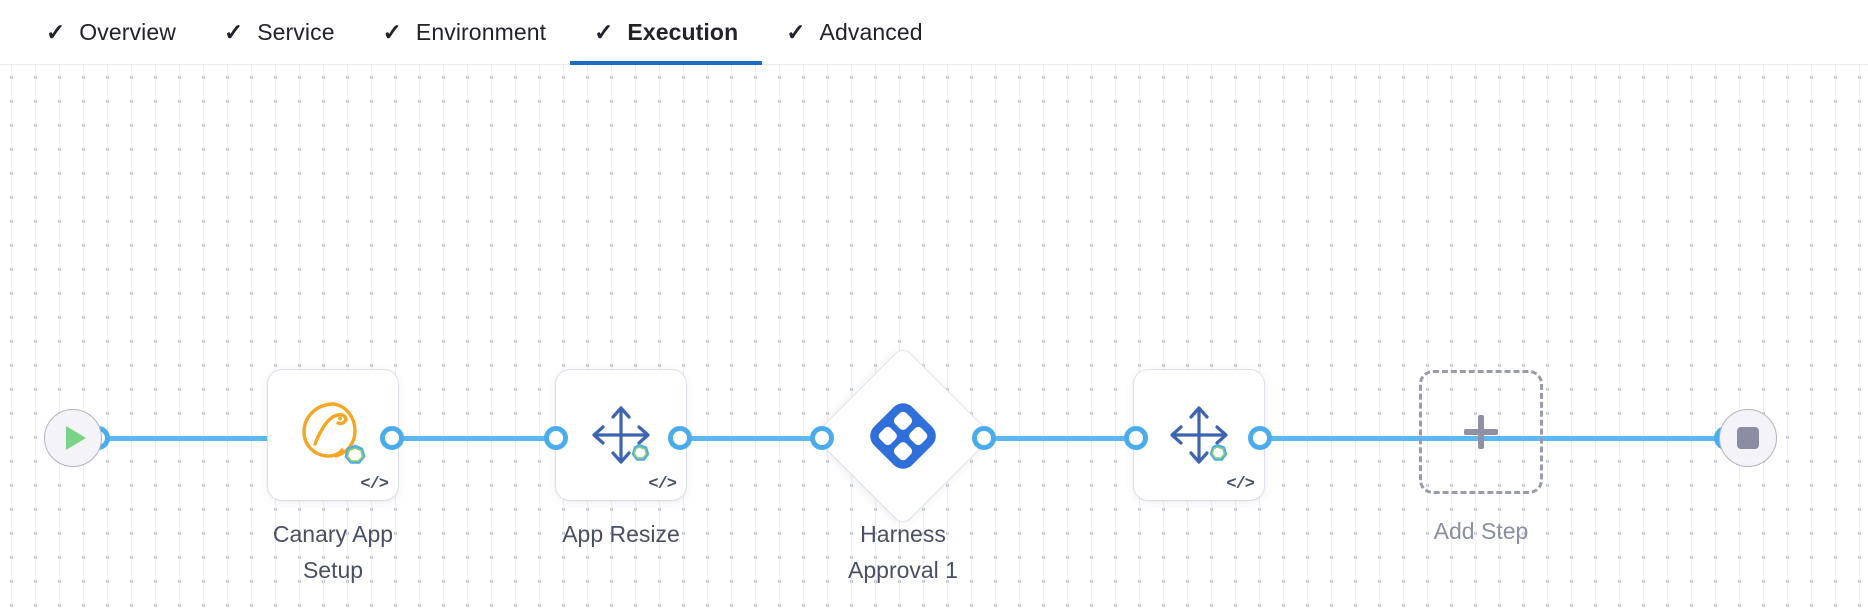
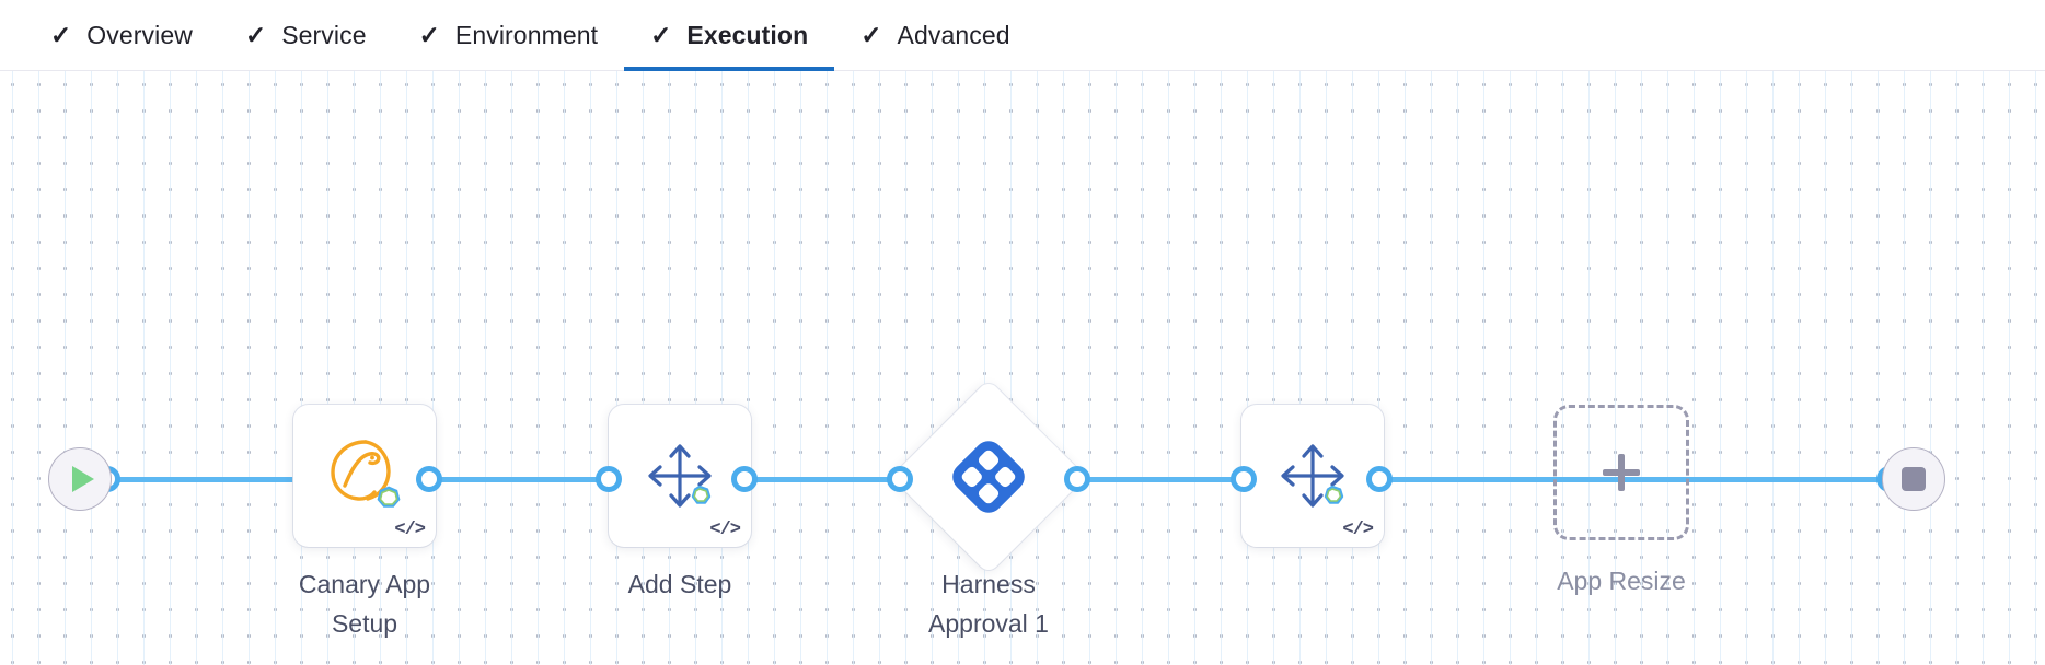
  ✓
  Overview
  ✓
  Service
  ✓
  Environment
  ✓
  Execution
  ✓
  Advanced
  </>
  Canary App
  Setup
  </>
- App Resize
+ Add Step
  Harness
  Approval 1
  </>
- Add Step
+ App Resize
